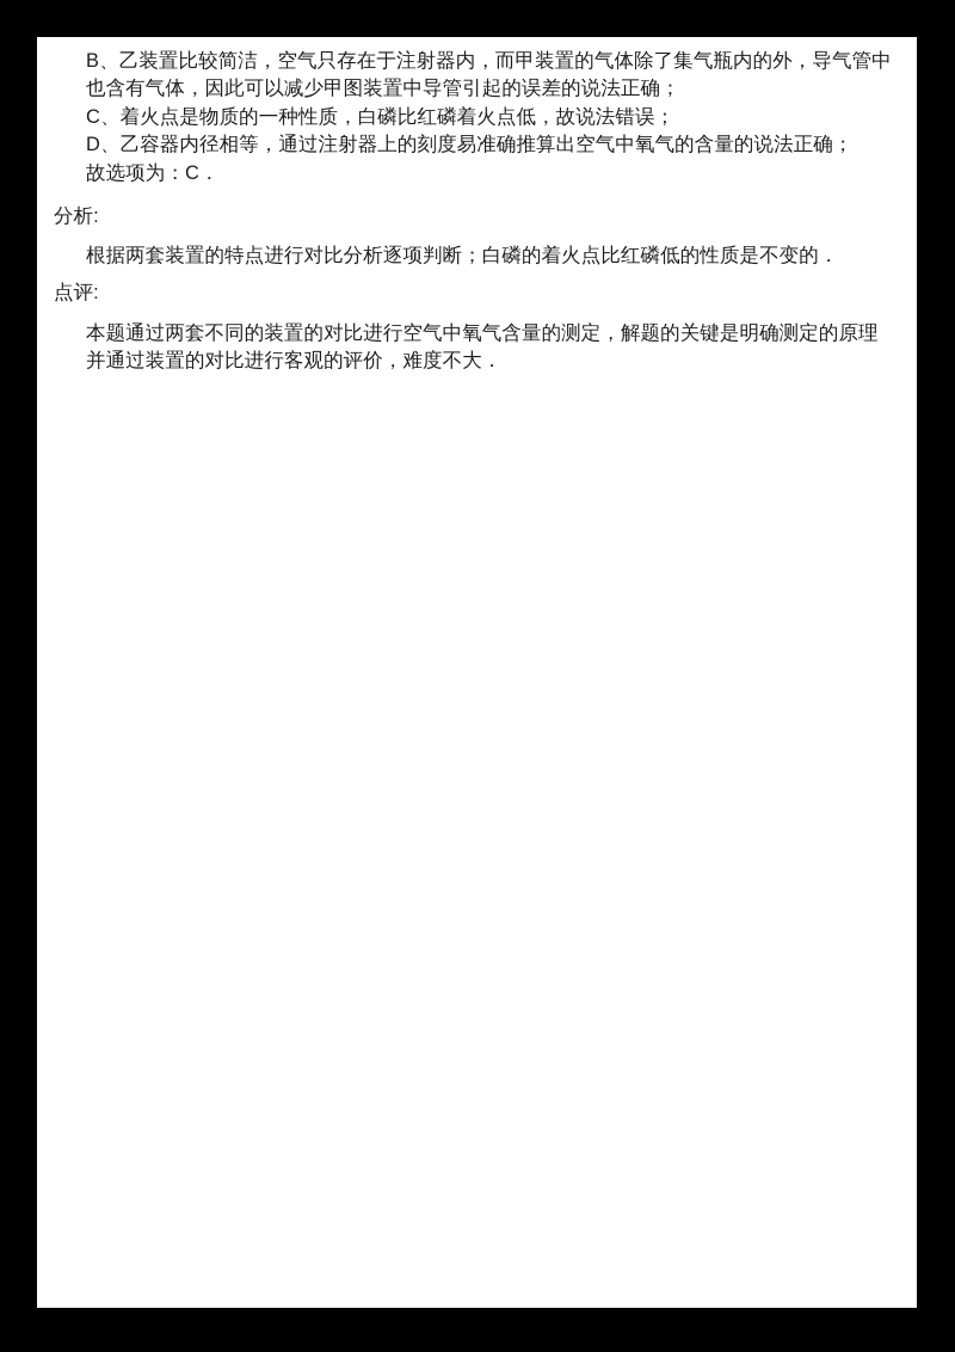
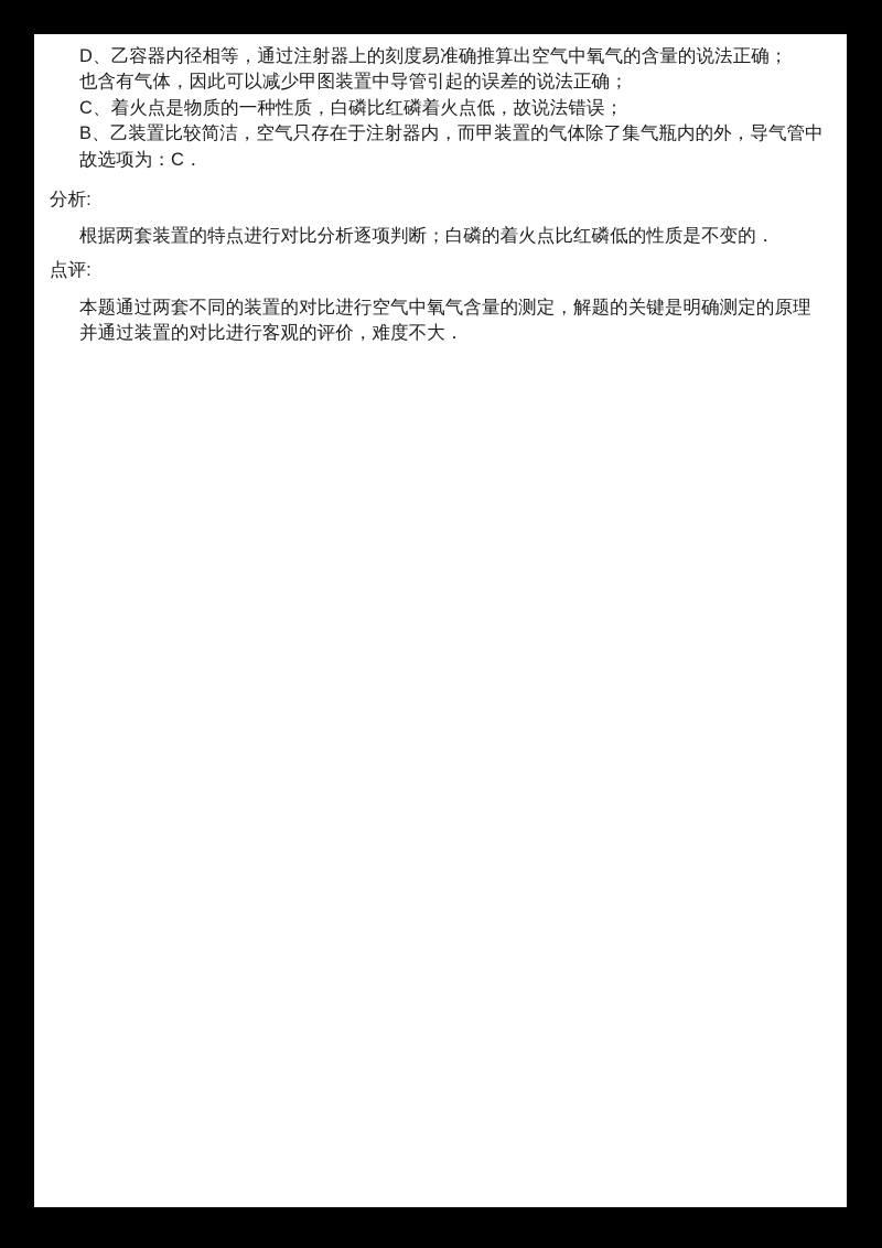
- B、乙装置比较简洁，空气只存在于注射器内，而甲装置的气体除了集气瓶内的外，导气管中
+ D、乙容器内径相等，通过注射器上的刻度易准确推算出空气中氧气的含量的说法正确；
  也含有气体，因此可以减少甲图装置中导管引起的误差的说法正确；
  C、着火点是物质的一种性质，白磷比红磷着火点低，故说法错误；
- D、乙容器内径相等，通过注射器上的刻度易准确推算出空气中氧气的含量的说法正确；
+ B、乙装置比较简洁，空气只存在于注射器内，而甲装置的气体除了集气瓶内的外，导气管中
  故选项为：C．
  分析:
  根据两套装置的特点进行对比分析逐项判断；白磷的着火点比红磷低的性质是不变的．
  点评:
  本题通过两套不同的装置的对比进行空气中氧气含量的测定，解题的关键是明确测定的原理
  并通过装置的对比进行客观的评价，难度不大．
